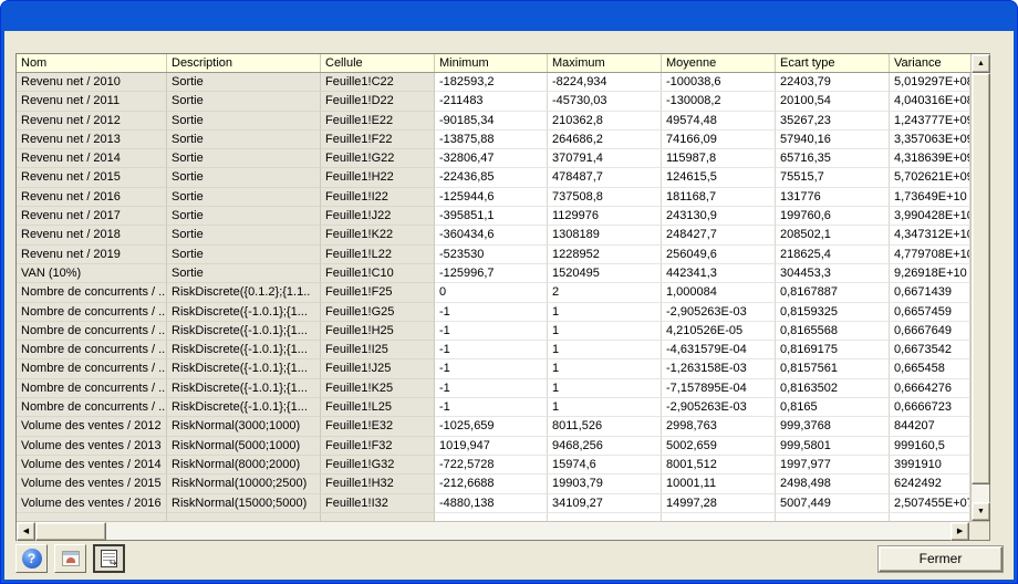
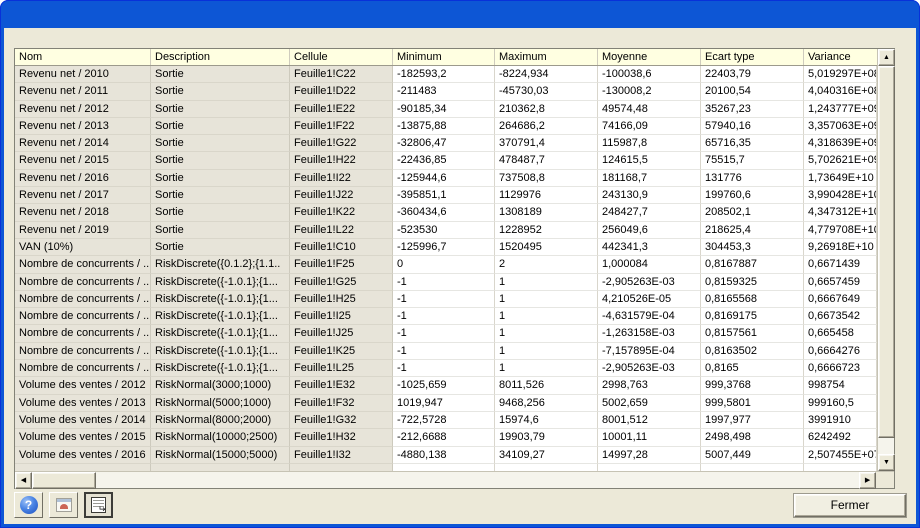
  Nom
  Description
  Cellule
  Minimum
  Maximum
  Moyenne
  Ecart type
  Variance
  Revenu net / 2010
  Sortie
  Feuille1!C22
  -182593,2
  -8224,934
  -100038,6
  22403,79
  5,019297E+0
  Revenu net / 2011
  Sortie
  Feuille1!D22
  -211483
  -45730,03
  -130008,2
  20100,54
  4,040316E+0
  Revenu net / 2012
  Sortie
  Feuille1!E22
  -90185,34
  210362,8
  49574,48
  35267,23
  1,243777E+0
  Revenu net / 2013
  Sortie
  Feuille1!F22
  -13875,88
  264686,2
  74166,09
  57940,16
  3,357063E+0
  Revenu net / 2014
  Sortie
  Feuille1!G22
  -32806,47
  370791,4
  115987,8
  65716,35
  4,318639E+0
  Revenu net / 2015
  Sortie
  Feuille1!H22
  -22436,85
  478487,7
  124615,5
  75515,7
  5,702621E+0
  Revenu net / 2016
  Sortie
  Feuille1!I22
  -125944,6
  737508,8
  181168,7
  131776
  1,73649E+10
  Revenu net / 2017
  Sortie
  Feuille1!J22
  -395851,1
  1129976
  243130,9
  199760,6
  3,990428E+1
  Revenu net / 2018
  Sortie
  Feuille1!K22
  -360434,6
  1308189
  248427,7
  208502,1
  4,347312E+1
  Revenu net / 2019
  Sortie
  Feuille1!L22
  -523530
  1228952
  256049,6
  218625,4
  4,779708E+1
  VAN (10%)
  Sortie
  Feuille1!C10
  -125996,7
  1520495
  442341,3
  304453,3
  9,26918E+10
  Nombre de concurrents / ..
  RiskDiscrete({0.1.2};{1.1..
  Feuille1!F25
  0
  2
  1,000084
  0,8167887
  0,6671439
  Nombre de concurrents / ..
  RiskDiscrete({-1.0.1};{1...
  Feuille1!G25
  -1
  1
  -2,905263E-03
  0,8159325
  0,6657459
  Nombre de concurrents / ..
  RiskDiscrete({-1.0.1};{1...
  Feuille1!H25
  -1
  1
  4,210526E-05
  0,8165568
  0,6667649
  Nombre de concurrents / ..
  RiskDiscrete({-1.0.1};{1...
  Feuille1!I25
  -1
  1
  -4,631579E-04
  0,8169175
  0,6673542
  Nombre de concurrents / ..
  RiskDiscrete({-1.0.1};{1...
  Feuille1!J25
  -1
  1
  -1,263158E-03
  0,8157561
  0,665458
  Nombre de concurrents / ..
  RiskDiscrete({-1.0.1};{1...
  Feuille1!K25
  -1
  1
  -7,157895E-04
  0,8163502
  0,6664276
  Nombre de concurrents / ..
  RiskDiscrete({-1.0.1};{1...
  Feuille1!L25
  -1
  1
  -2,905263E-03
  0,8165
  0,6666723
  Volume des ventes / 2012
  RiskNormal(3000;1000)
  Feuille1!E32
  -1025,659
  8011,526
  2998,763
  999,3768
- 844207
+ 998754
  Volume des ventes / 2013
  RiskNormal(5000;1000)
  Feuille1!F32
  1019,947
  9468,256
  5002,659
  999,5801
  999160,5
  Volume des ventes / 2014
  RiskNormal(8000;2000)
  Feuille1!G32
  -722,5728
  15974,6
  8001,512
  1997,977
  3991910
  Volume des ventes / 2015
  RiskNormal(10000;2500)
  Feuille1!H32
  -212,6688
  19903,79
  10001,11
  2498,498
  6242492
  Volume des ventes / 2016
  RiskNormal(15000;5000)
  Feuille1!I32
  -4880,138
  34109,27
  14997,28
  5007,449
  2,507455E+0
  ?
  Fermer
